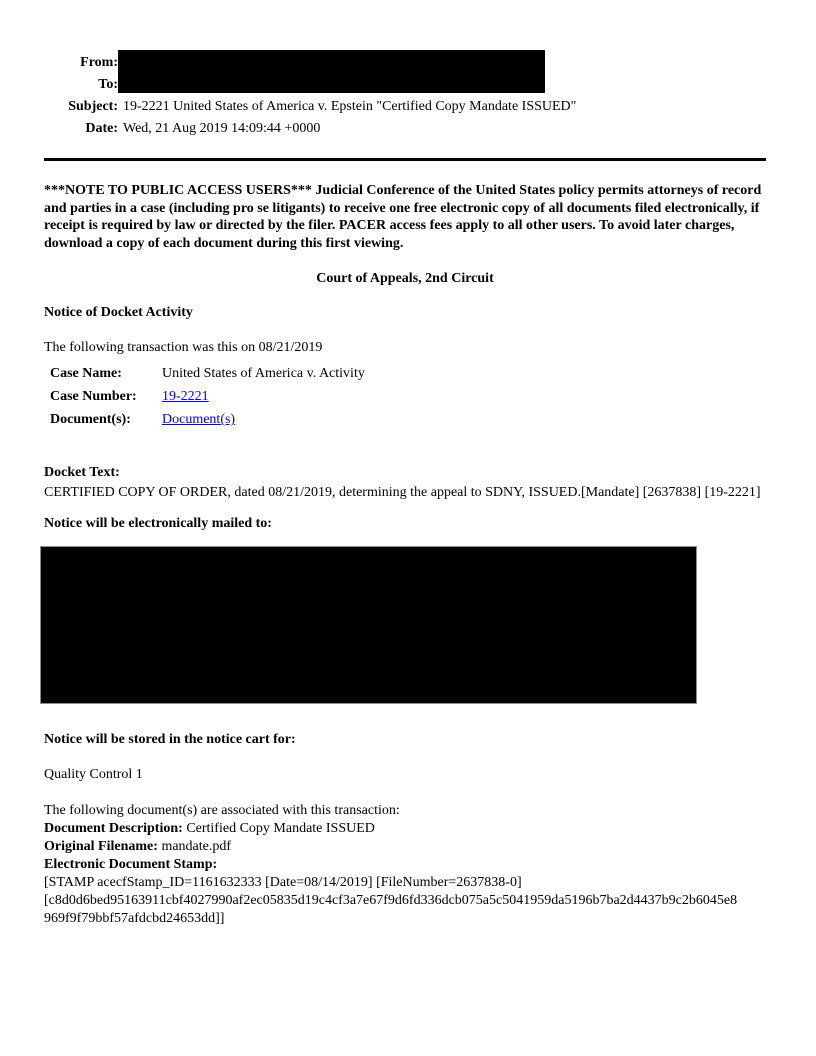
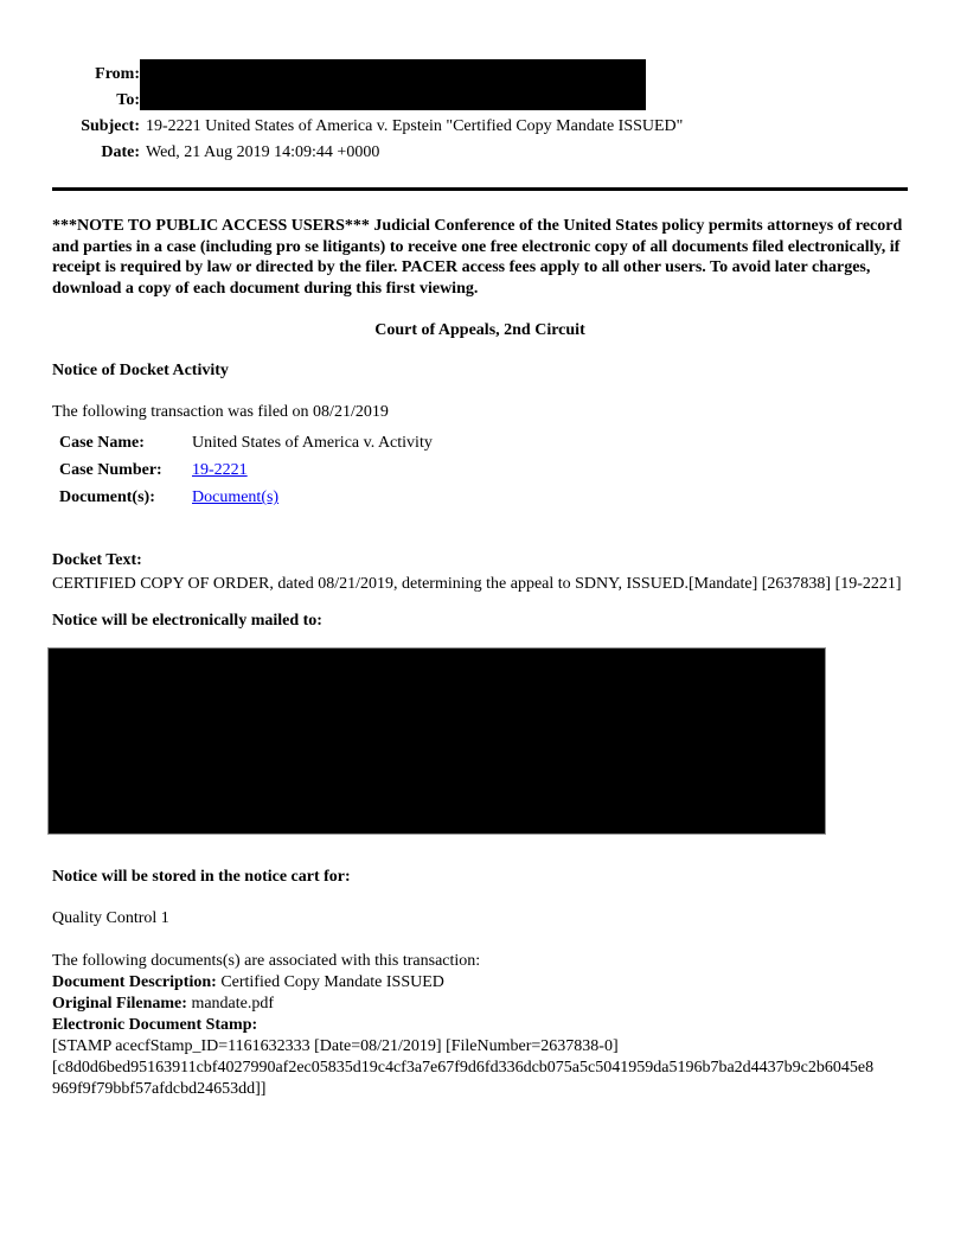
  From:
  To:
  Subject:
  19-2221 United States of America v. Epstein "Certified Copy Mandate ISSUED"
  Date:
  Wed, 21 Aug 2019 14:09:44 +0000
  ***NOTE TO PUBLIC ACCESS USERS*** Judicial Conference of the United States policy permits attorneys of record and parties in a case (including pro se litigants) to receive one free electronic copy of all documents filed electronically, if receipt is required by law or directed by the filer. PACER access fees apply to all other users. To avoid later charges, download a copy of each document during this first viewing.
  Court of Appeals, 2nd Circuit
  Notice of Docket Activity
- The following transaction was this on 08/21/2019
+ The following transaction was filed on 08/21/2019
  Case Name:
  United States of America v. Activity
  Case Number:
  19-2221
  Document(s):
  Document(s)
  Docket Text:
  CERTIFIED COPY OF ORDER, dated 08/21/2019, determining the appeal to SDNY, ISSUED.[Mandate] [2637838] [19-2221]
  Notice will be electronically mailed to:
  Notice will be stored in the notice cart for:
  Quality Control 1
- The following document(s) are associated with this transaction:
+ The following documents(s) are associated with this transaction:
  Document Description: Certified Copy Mandate ISSUED
  Original Filename: mandate.pdf
  Electronic Document Stamp:
- [STAMP acecfStamp_ID=1161632333 [Date=08/14/2019] [FileNumber=2637838-0]
+ [STAMP acecfStamp_ID=1161632333 [Date=08/21/2019] [FileNumber=2637838-0]
  [c8d0d6bed95163911cbf4027990af2ec05835d19c4cf3a7e67f9d6fd336dcb075a5c5041959da5196b7ba2d4437b9c2b6045e8969f9f79bbf57afdcbd24653dd]]
